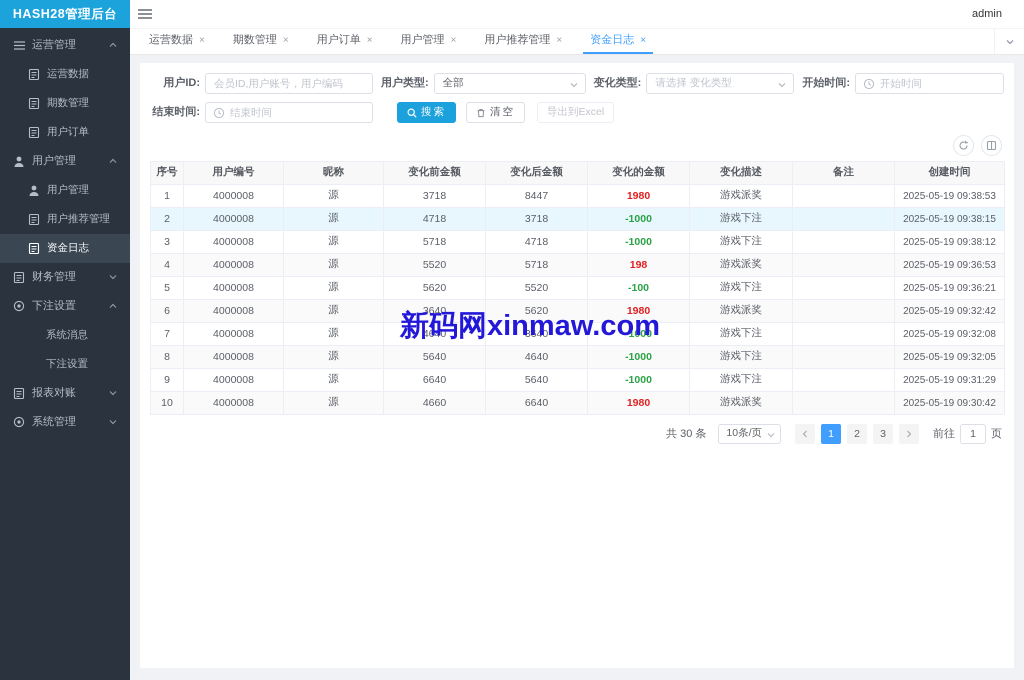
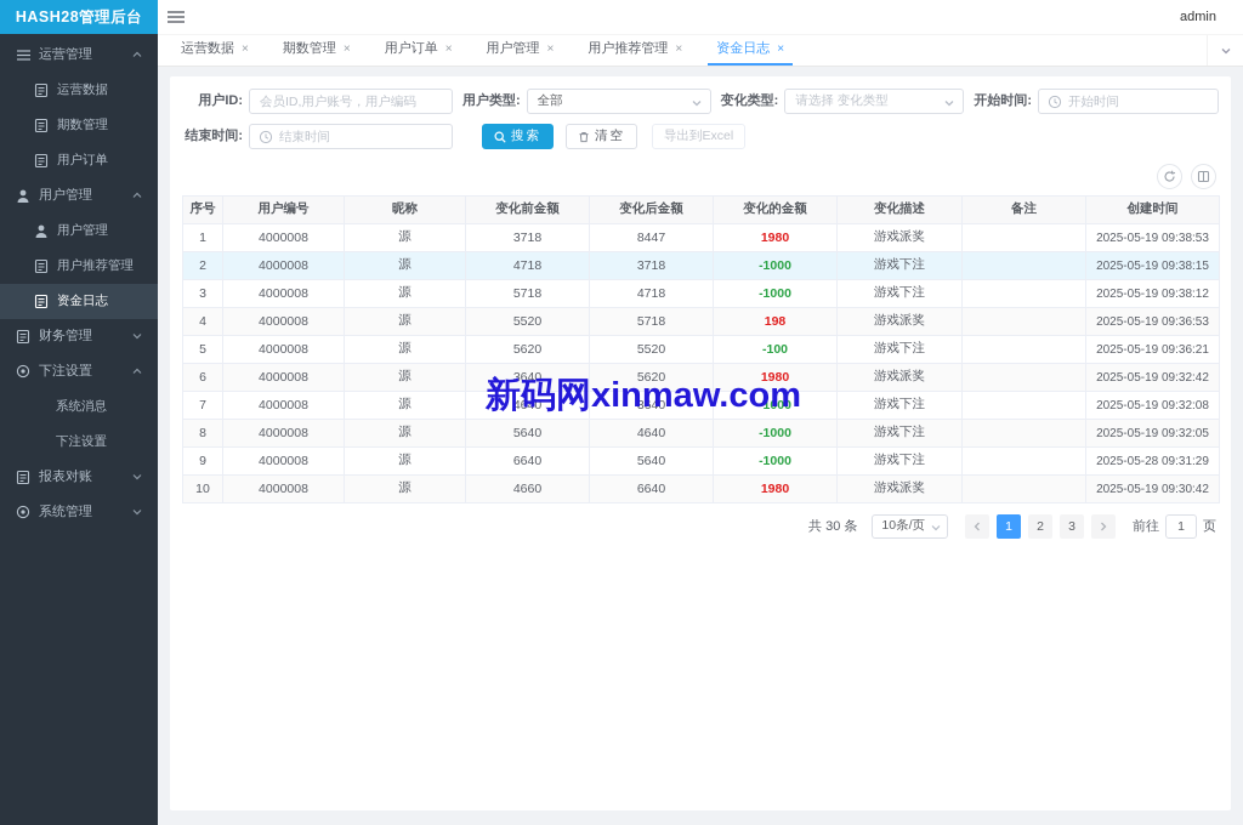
  HASH28管理后台
  运营管理
  运营数据
  期数管理
  用户订单
  用户管理
  用户管理
  用户推荐管理
  资金日志
  财务管理
  下注设置
  系统消息
  下注设置
  报表对账
  系统管理
  admin
  运营数据
  ×
  期数管理
  ×
  用户订单
  ×
  用户管理
  ×
  用户推荐管理
  ×
  资金日志
  ×
  用户ID:
  会员ID,用户账号，用户编码
  用户类型:
  全部
  变化类型:
  请选择 变化类型
  开始时间:
  开始时间
  结束时间:
  结束时间
  搜索
  清空
  导出到Excel
  序号	用户编号	昵称	变化前金额	变化后金额	变化的金额	变化描述	备注	创建时间
  1	4000008	源	3718	8447	1980	游戏派奖		2025-05-19 09:38:53
  2	4000008	源	4718	3718	-1000	游戏下注		2025-05-19 09:38:15
  3	4000008	源	5718	4718	-1000	游戏下注		2025-05-19 09:38:12
  4	4000008	源	5520	5718	198	游戏派奖		2025-05-19 09:36:53
  5	4000008	源	5620	5520	-100	游戏下注		2025-05-19 09:36:21
  6	4000008	源	3640	5620	1980	游戏派奖		2025-05-19 09:32:42
  7	4000008	源	4640	3640	-1000	游戏下注		2025-05-19 09:32:08
  8	4000008	源	5640	4640	-1000	游戏下注		2025-05-19 09:32:05
- 9	4000008	源	6640	5640	-1000	游戏下注		2025-05-19 09:31:29
+ 9	4000008	源	6640	5640	-1000	游戏下注		2025-05-28 09:31:29
  10	4000008	源	4660	6640	1980	游戏派奖		2025-05-19 09:30:42
  新码网xinmaw.com
  共 30 条
  10条/页
  1
  2
  3
  前往
  1
  页
